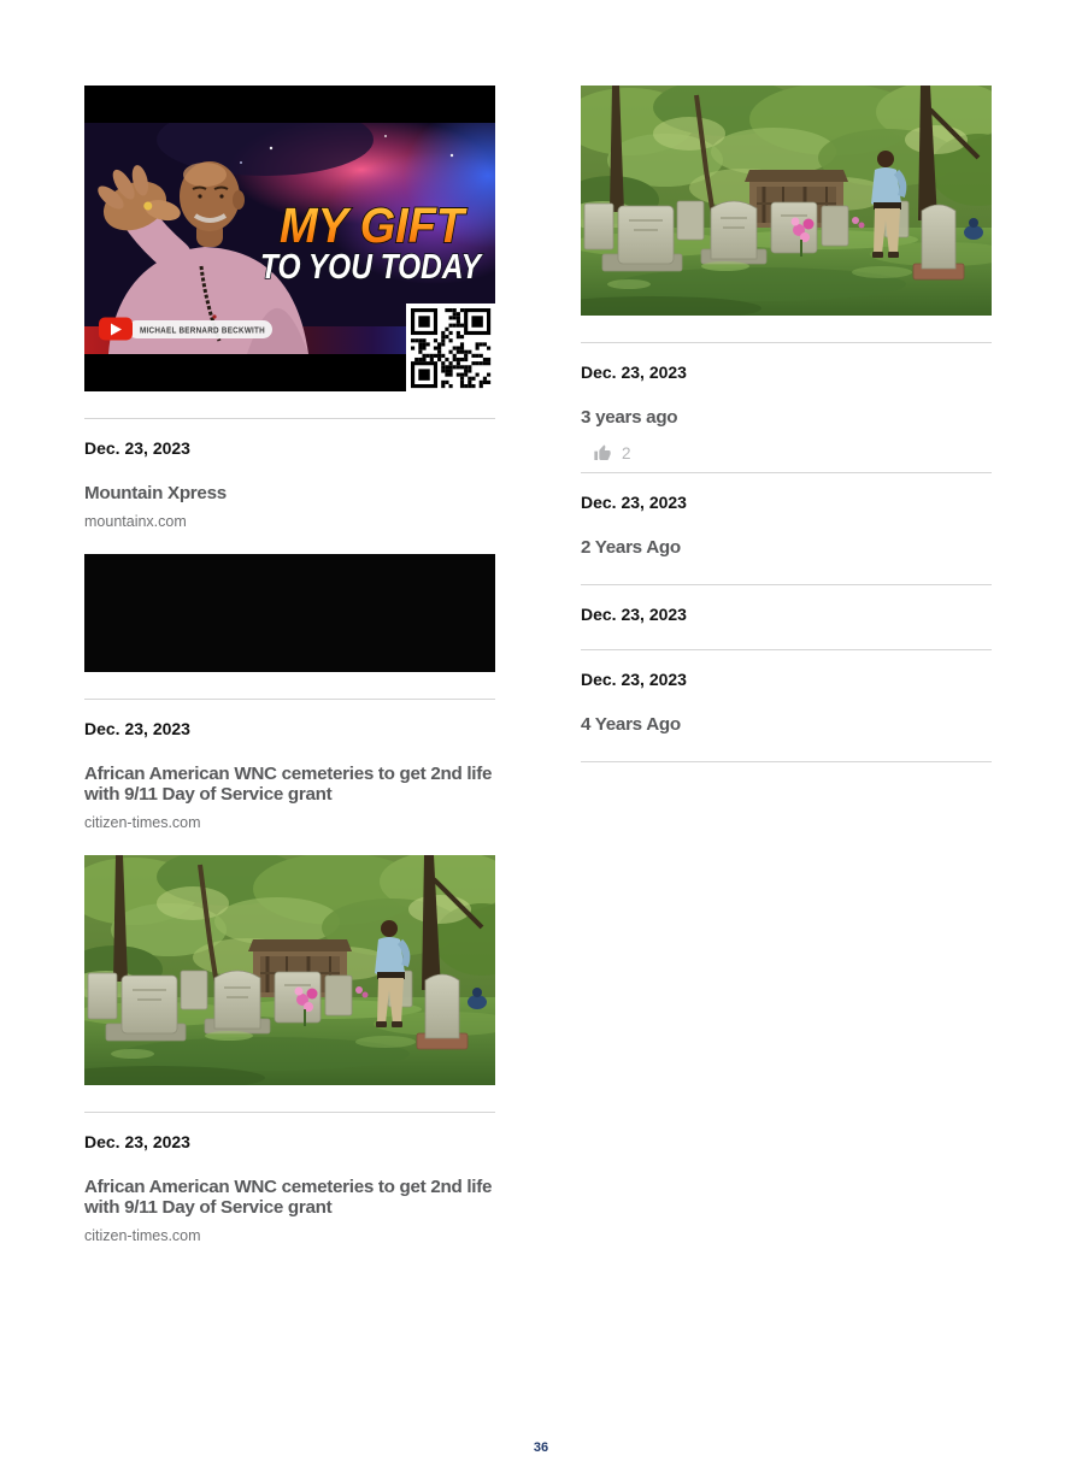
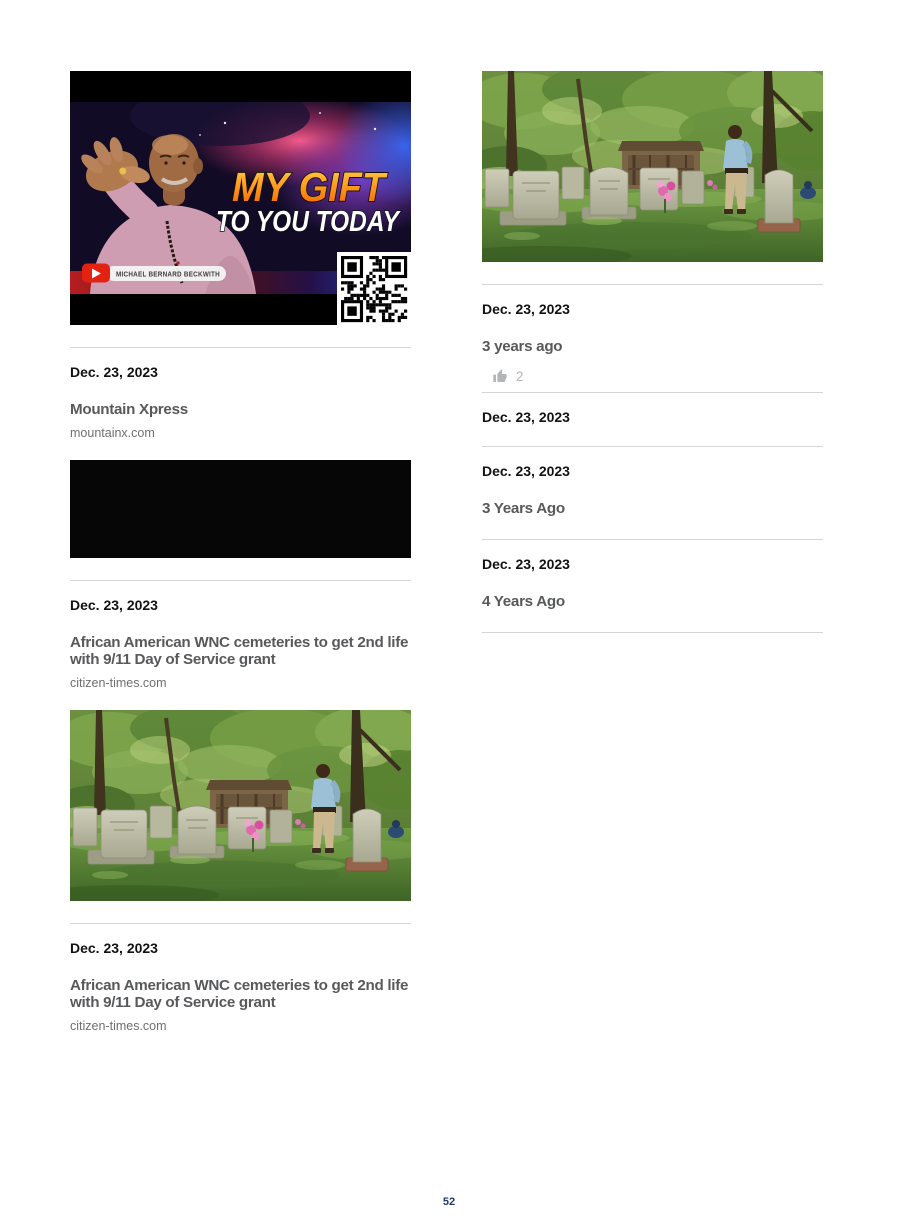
  MY GIFT
  TO YOU TODAY
  MICHAEL BERNARD BECKWITH
  Dec. 23, 2023
  Mountain Xpress
  mountainx.com
  Dec. 23, 2023
  African American WNC cemeteries to get 2nd life with 9/11 Day of Service grant
  citizen-times.com
  Dec. 23, 2023
  African American WNC cemeteries to get 2nd life with 9/11 Day of Service grant
  citizen-times.com
  Dec. 23, 2023
  3 years ago
  2
  Dec. 23, 2023
- 2 Years Ago
  Dec. 23, 2023
+ 3 Years Ago
  Dec. 23, 2023
  4 Years Ago
- 36
+ 52
